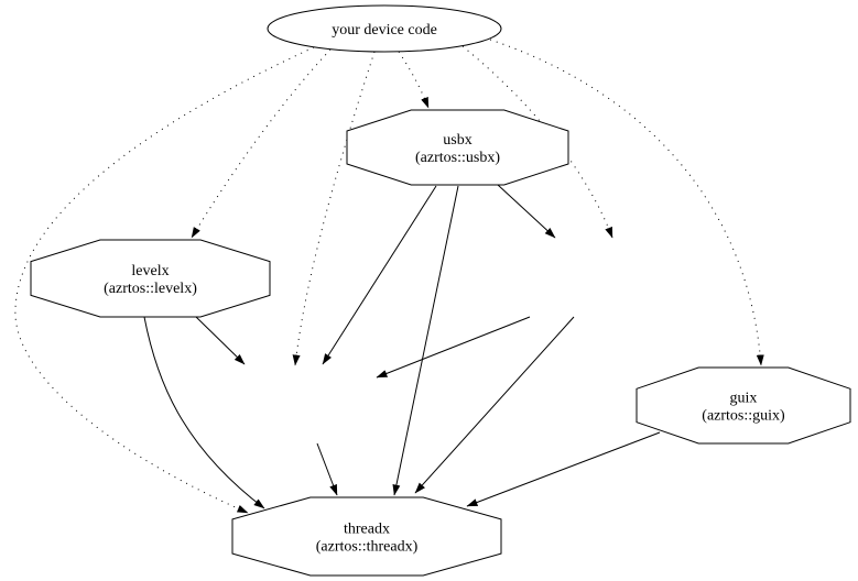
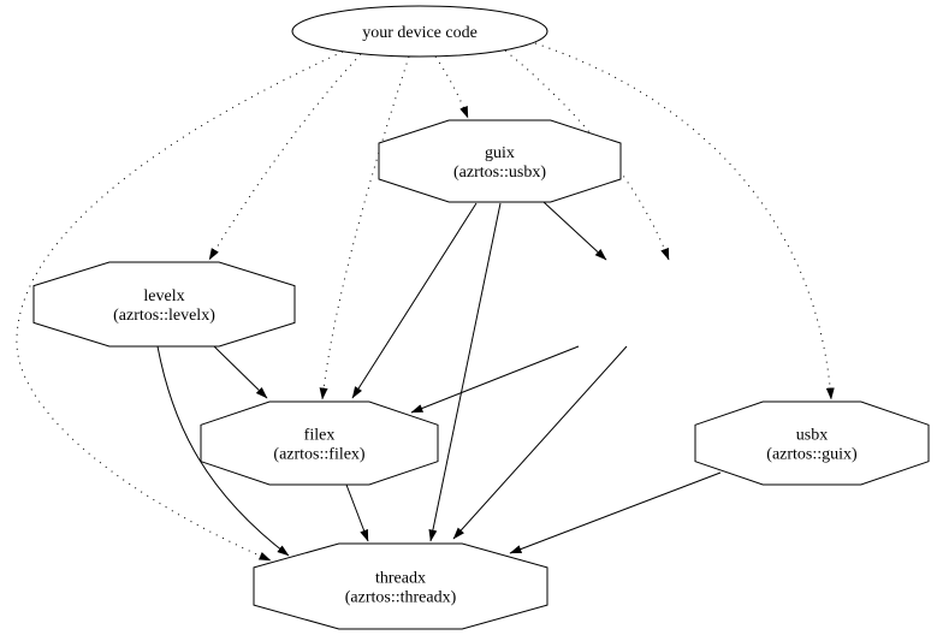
  your device code
- usbx
+ guix
  (azrtos::usbx)
  levelx
  (azrtos::levelx)
+ filex
+ (azrtos::filex)
- guix
+ usbx
  (azrtos::guix)
  threadx
  (azrtos::threadx)
